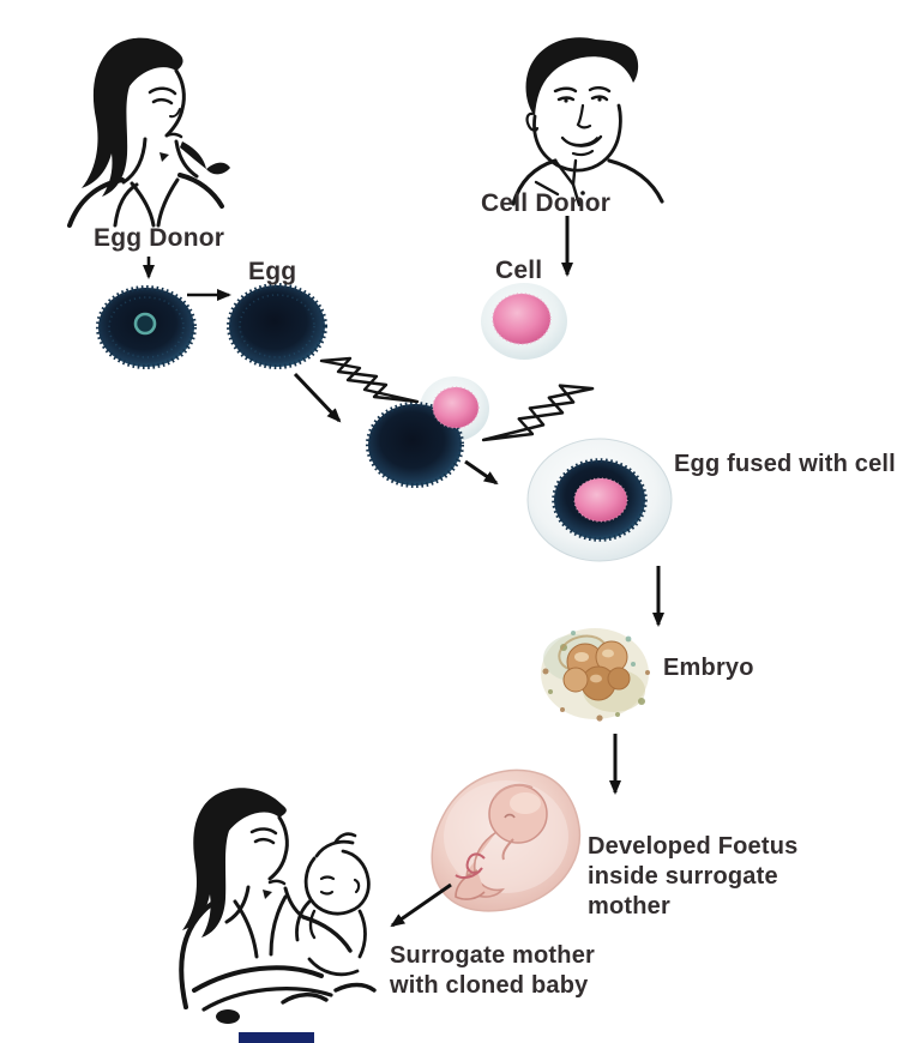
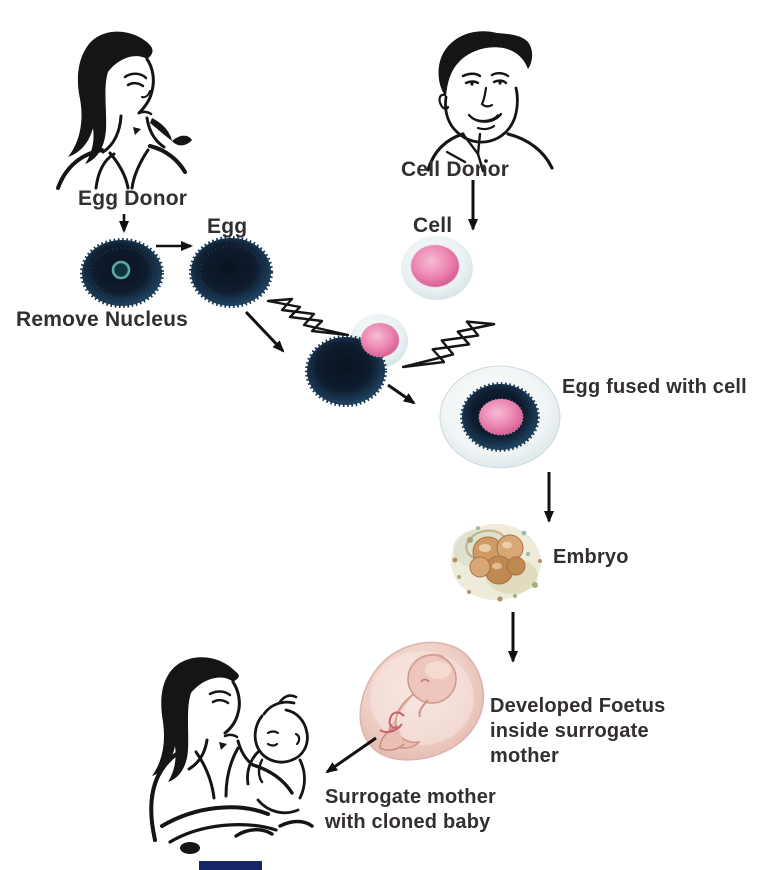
  Egg Donor
  Egg
+ Remove Nucleus
  Cell Donor
  Cell
  Egg fused with cell
  Embryo
  Developed Foetus
  inside surrogate
  mother
  Surrogate mother
  with cloned baby
